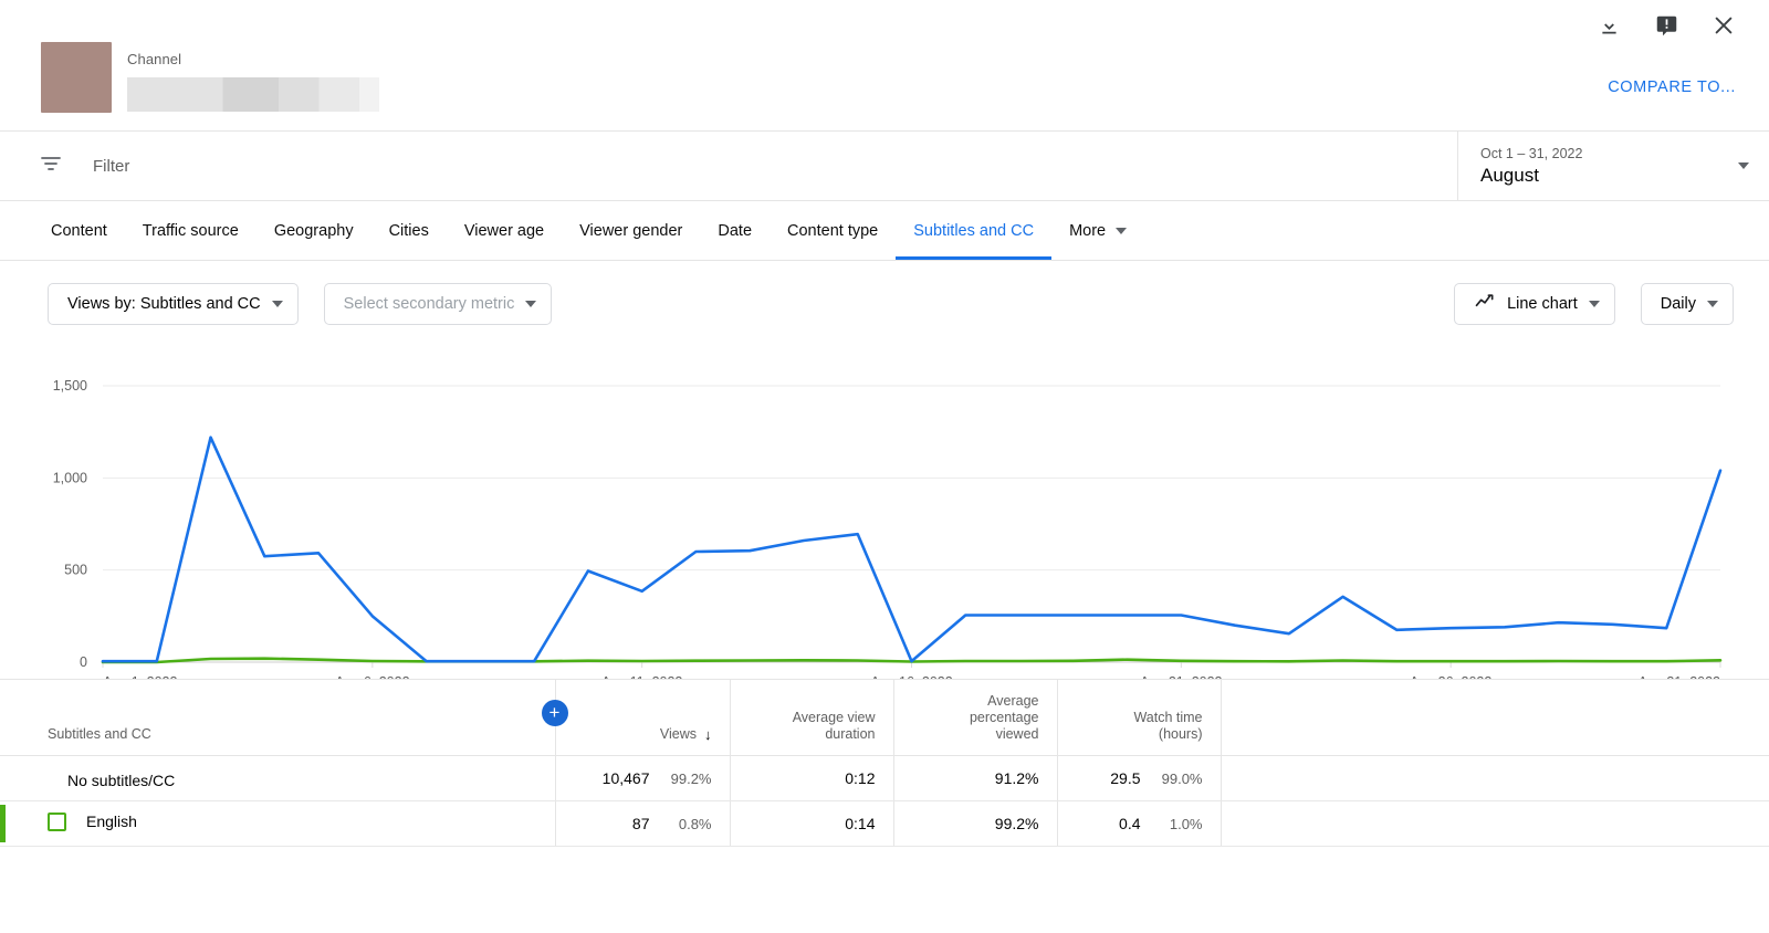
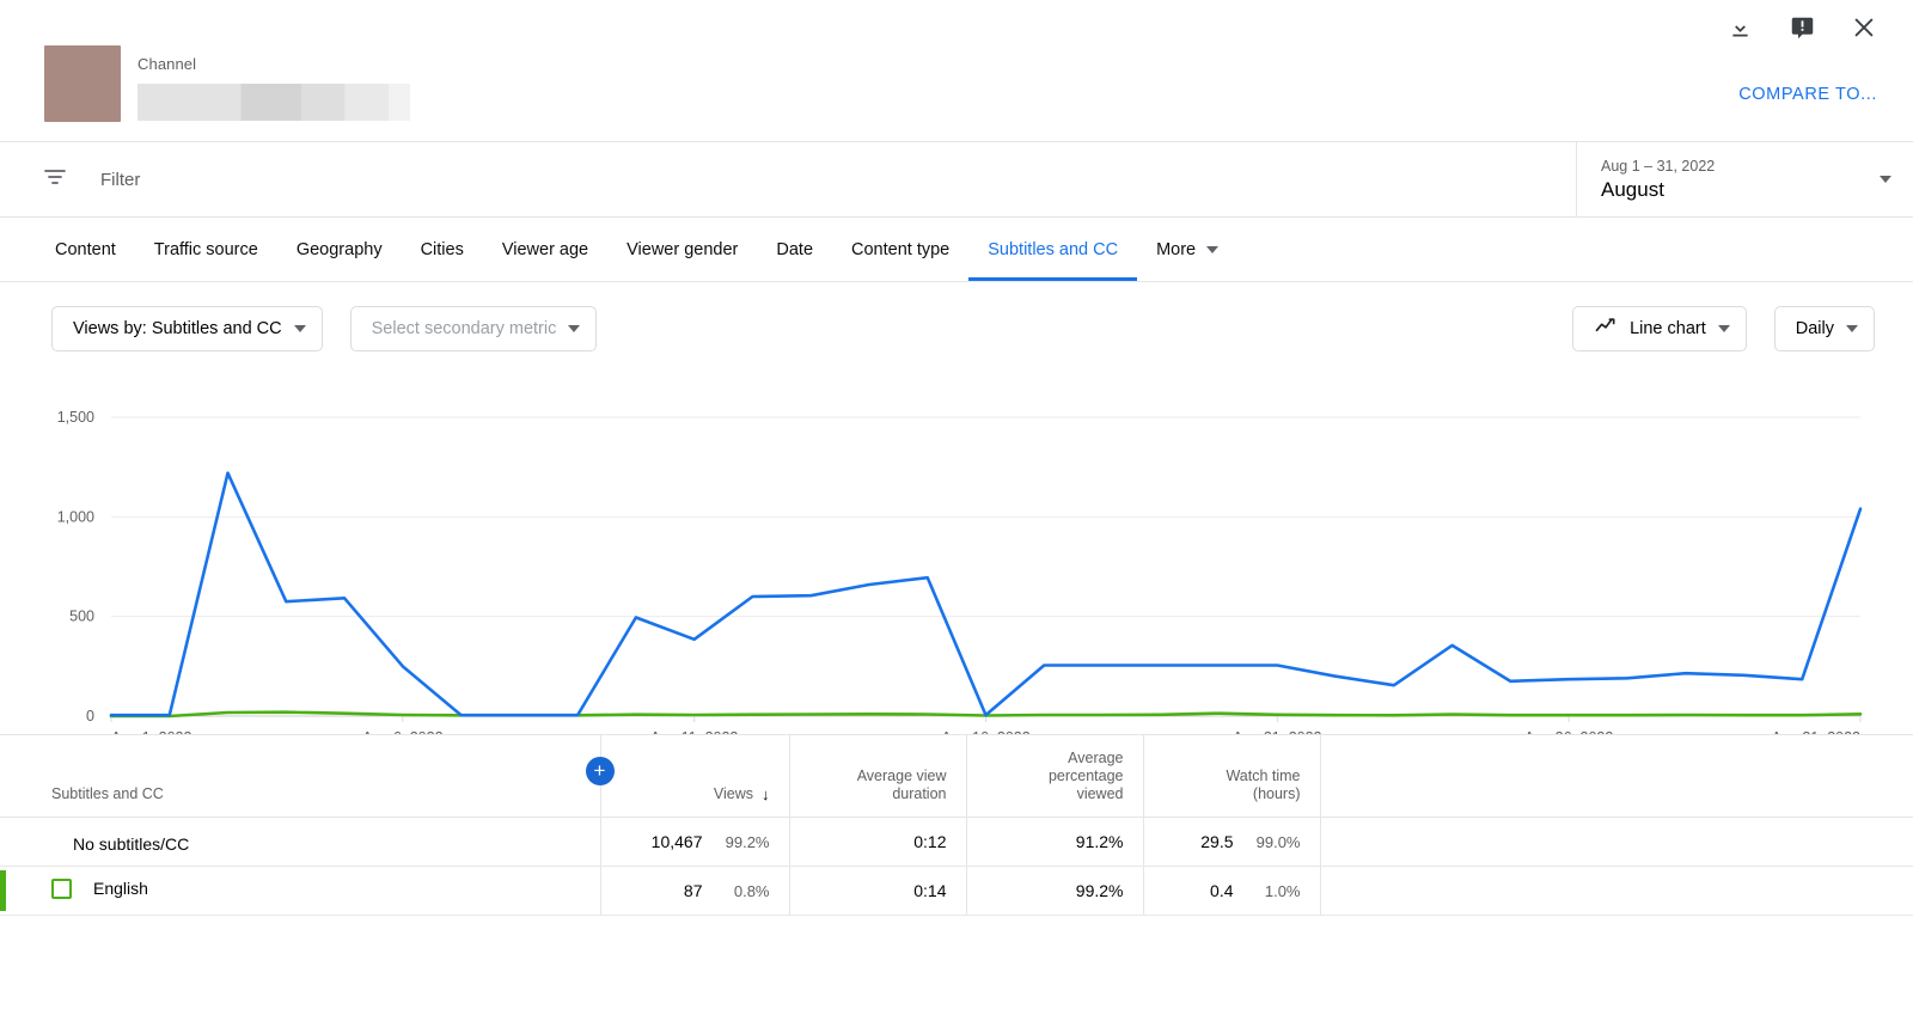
  Channel
  COMPARE TO...
  Filter
- Oct 1 – 31, 2022
+ Aug 1 – 31, 2022
  August
  Content
  Traffic source
  Geography
  Cities
  Viewer age
  Viewer gender
  Date
  Content type
  Subtitles and CC
  More
  Views by: Subtitles and CC
  Select secondary metric
  Line chart
  Daily
  0
  500
  1,000
  1,500
  Subtitles and CC +	Views ↓	Average view duration	Average percentage viewed	Watch time (hours)
  No subtitles/CC	10,467 99.2%	0:12	91.2%	29.5 99.0%
  English	87 0.8%	0:14	99.2%	0.4 1.0%
